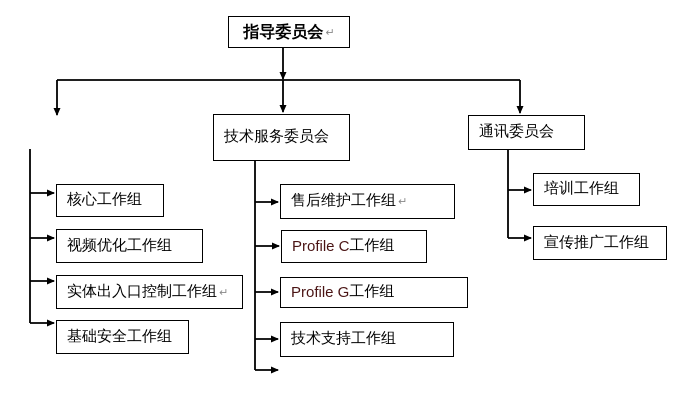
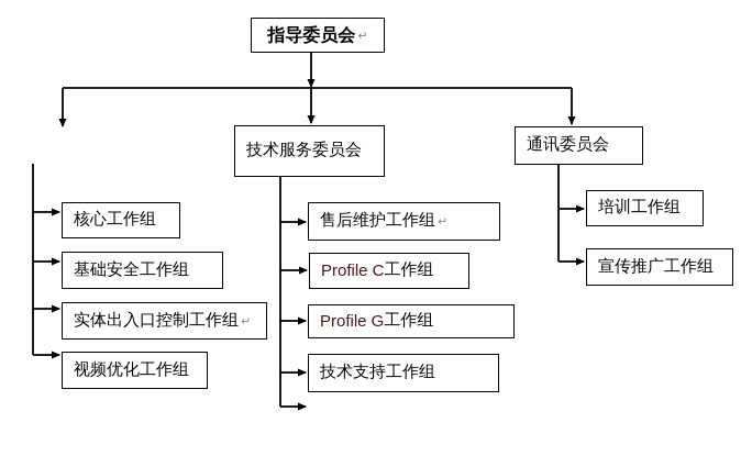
  指导委员会
  ↵
  技术服务委员会
  通讯委员会
  核心工作组
- 视频优化工作组
+ 基础安全工作组
  实体出入口控制工作组
  ↵
- 基础安全工作组
+ 视频优化工作组
  售后维护工作组
  ↵
  Profile C
  工作组
  Profile G
  工作组
  技术支持工作组
  培训工作组
  宣传推广工作组
